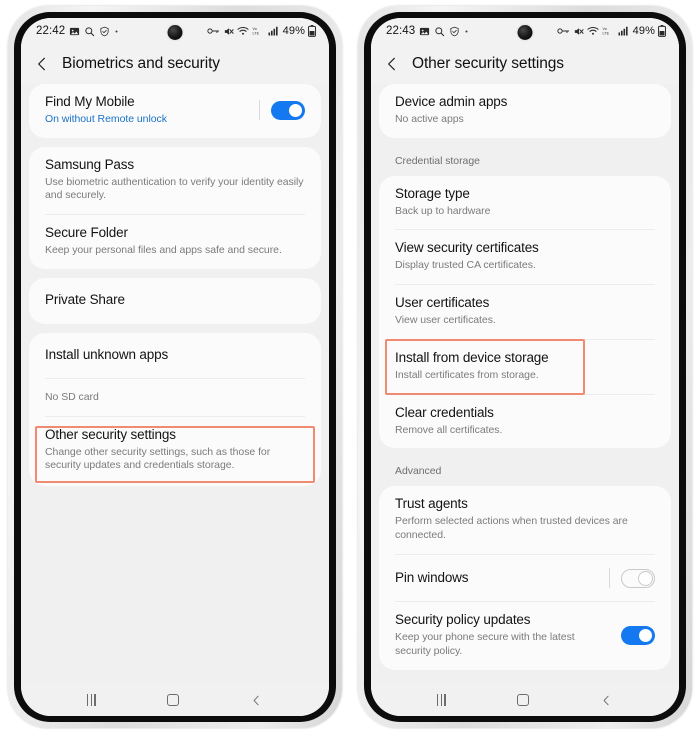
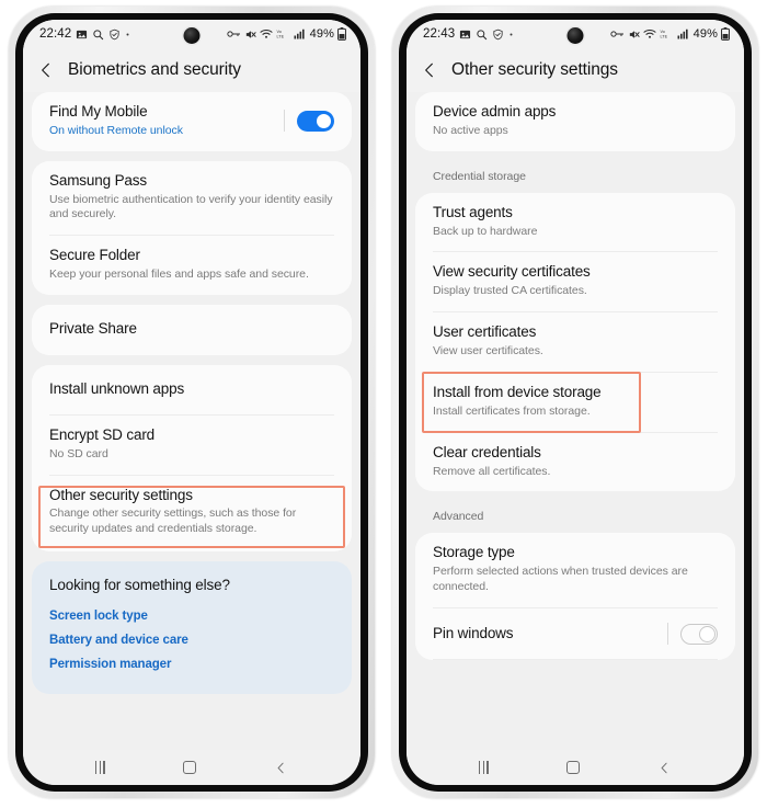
  22:42
  49%
  Biometrics and security
  Find My Mobile
  On without Remote unlock
  Samsung Pass
  Use biometric authentication to verify your identity easily and securely.
  Secure Folder
  Keep your personal files and apps safe and secure.
  Private Share
  Install unknown apps
+ Encrypt SD card
  No SD card
  Other security settings
  Change other security settings, such as those for security updates and credentials storage.
+ Looking for something else?
+ Screen lock type
+ Battery and device care
+ Permission manager
  22:43
  49%
  Other security settings
  Device admin apps
  No active apps
  Credential storage
- Storage type
+ Trust agents
  Back up to hardware
  View security certificates
  Display trusted CA certificates.
  User certificates
  View user certificates.
  Install from device storage
  Install certificates from storage.
  Clear credentials
  Remove all certificates.
  Advanced
- Trust agents
+ Storage type
  Perform selected actions when trusted devices are connected.
  Pin windows
- Security policy updates
- Keep your phone secure with the latest security policy.
